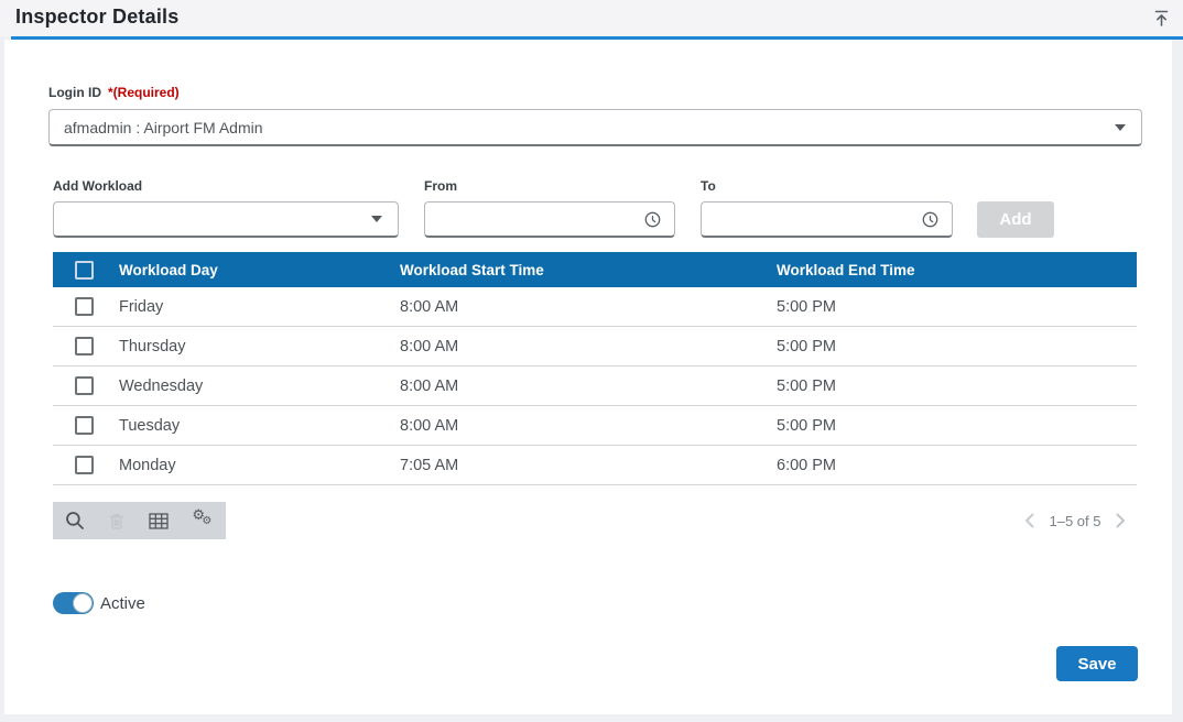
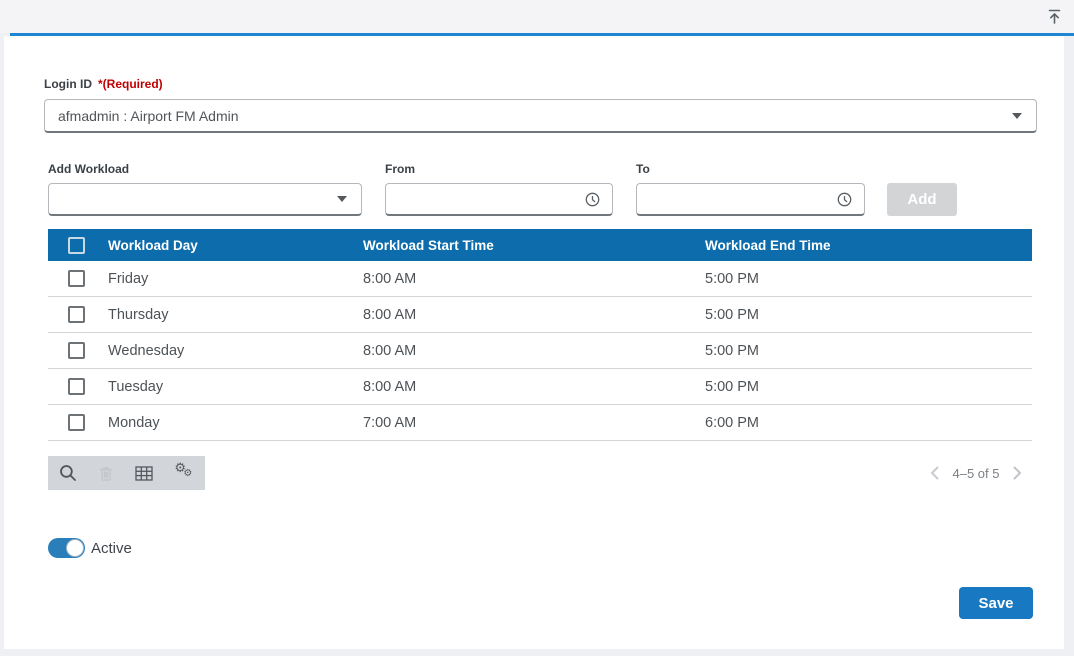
- Inspector Details
  Login ID *(Required)
  afmadmin : Airport FM Admin
  Add Workload
  From
  To
  Add
  Workload Day
  Workload Start Time
  Workload End Time
  Friday
  8:00 AM
  5:00 PM
  Thursday
  8:00 AM
  5:00 PM
  Wednesday
  8:00 AM
  5:00 PM
  Tuesday
  8:00 AM
  5:00 PM
  Monday
- 7:05 AM
+ 7:00 AM
  6:00 PM
  ⚙
  ⚙
- 1–5 of 5
+ 4–5 of 5
  Active
  Save
